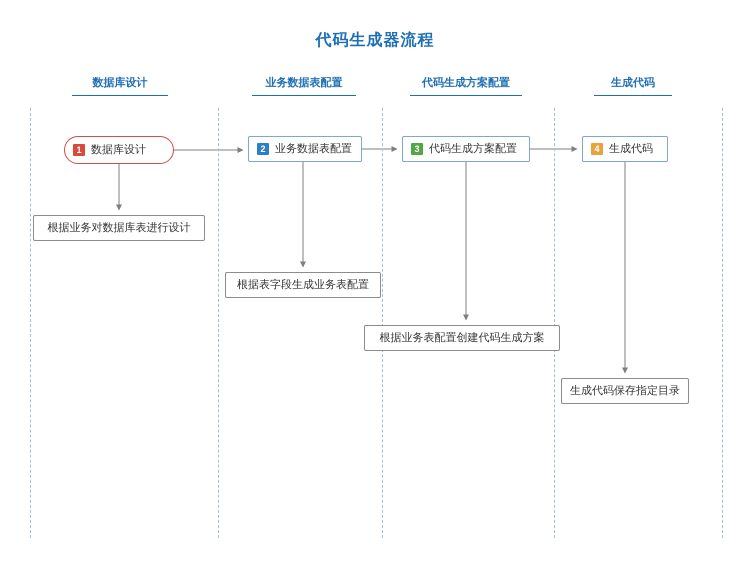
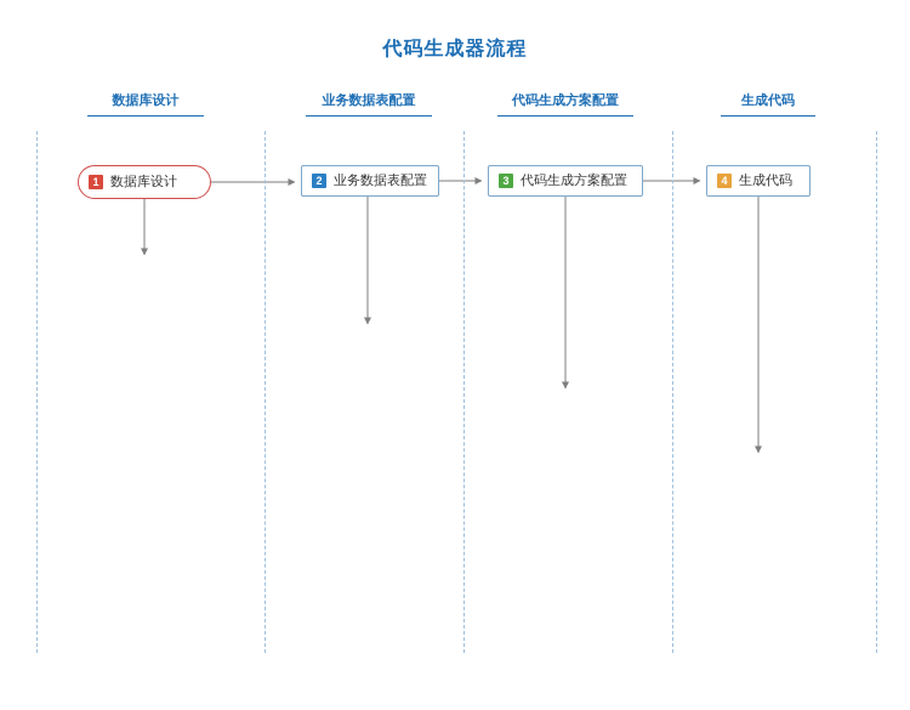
  代码生成器流程
  数据库设计
  业务数据表配置
  代码生成方案配置
  生成代码
  1
  数据库设计
  2
  业务数据表配置
  3
  代码生成方案配置
  4
  生成代码
- 根据业务对数据库表进行设计
- 根据表字段生成业务表配置
- 根据业务表配置创建代码生成方案
- 生成代码保存指定目录
